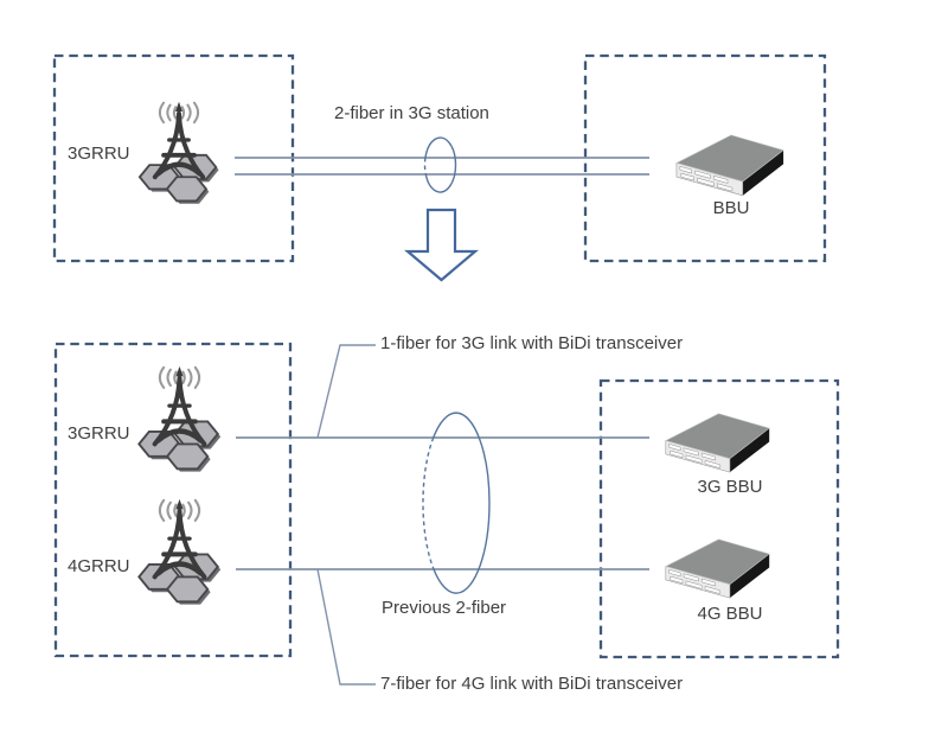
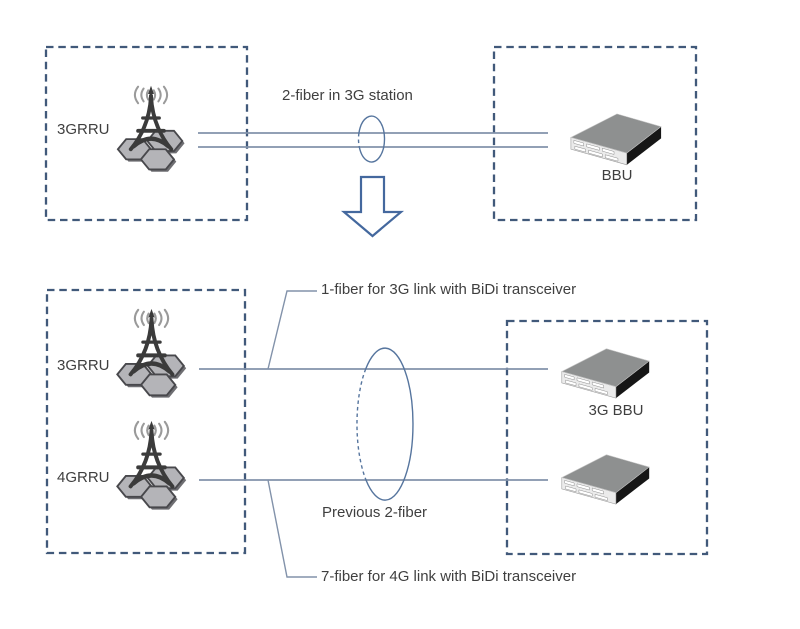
  3GRRU
  2-fiber in 3G station
  BBU
  3GRRU
  4GRRU
  1-fiber for 3G link with BiDi transceiver
  7-fiber for 4G link with BiDi transceiver
  Previous 2-fiber
  3G BBU
- 4G BBU
